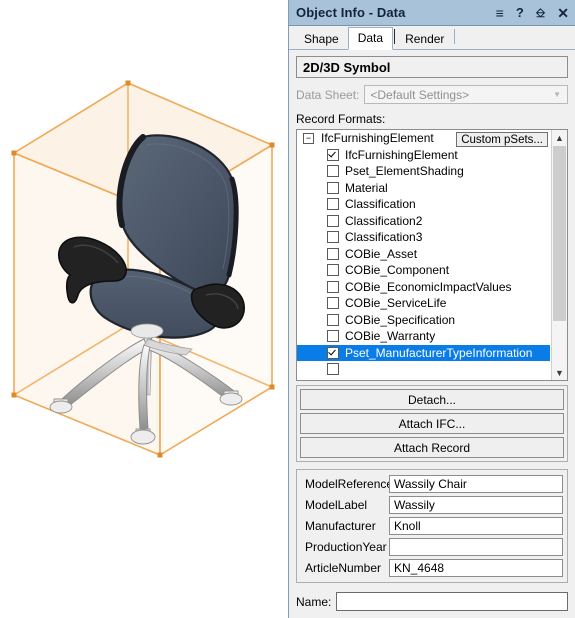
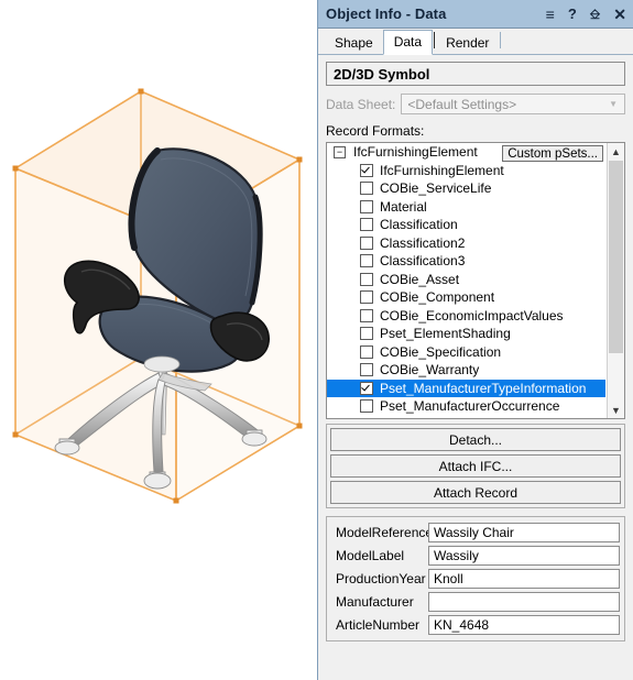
  Object Info - Data
  ≡
  ?
  ⎒
  ✕
  Shape
  Data
  Render
  2D/3D Symbol
  Data Sheet:
  <Default Settings>
  ▼
  Record Formats:
  −
  IfcFurnishingElement
  IfcFurnishingElement
- Pset_ElementShading
+ COBie_ServiceLife
  Material
  Classification
  Classification2
  Classification3
  COBie_Asset
  COBie_Component
  COBie_EconomicImpactValues
- COBie_ServiceLife
+ Pset_ElementShading
  COBie_Specification
  COBie_Warranty
  Pset_ManufacturerTypeInformation
+ Pset_ManufacturerOccurrence
  Custom pSets...
  ▲
  ▼
  Detach...
  Attach IFC...
  Attach Record
  ModelReferenc
  Wassily Chair
  ModelLabel
  Wassily
- Manufacturer
+ ProductionYear
  Knoll
- ProductionYear
+ Manufacturer
  ArticleNumber
  KN_4648
- Name:
